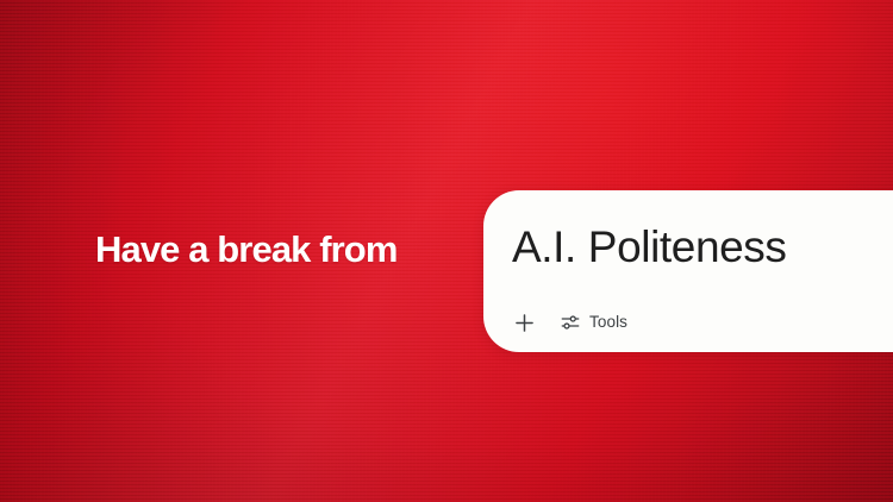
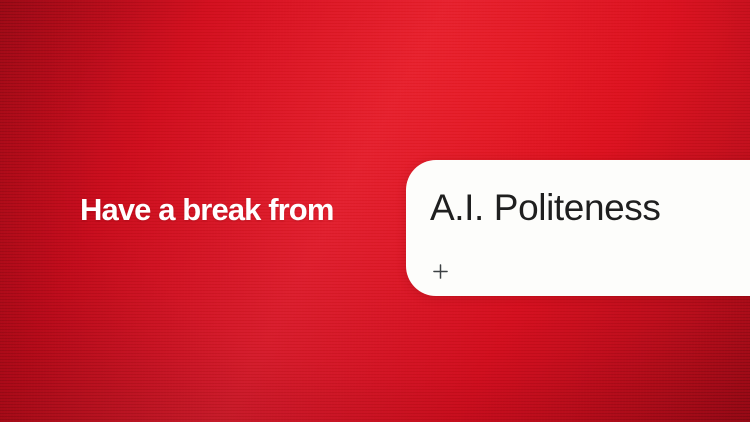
  Have a break from
  A.I. Politeness
- Tools
